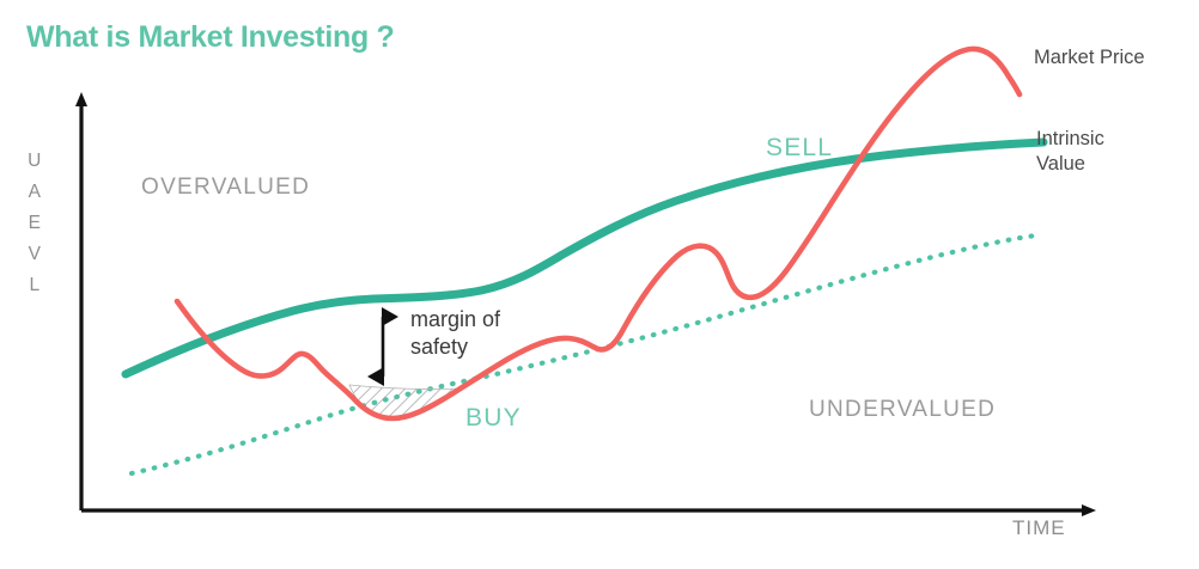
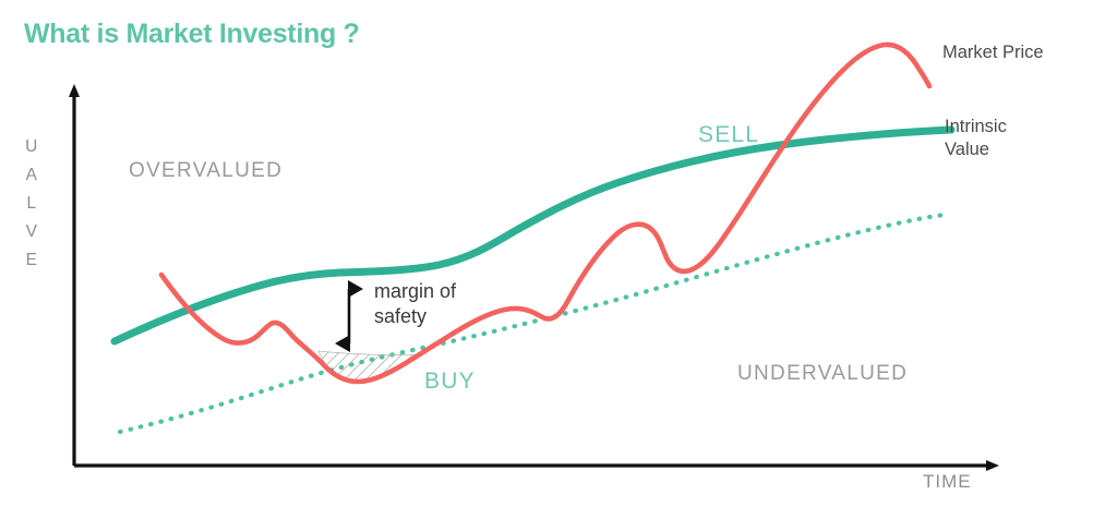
  What is Market Investing ?
  U
  A
- E
+ L
  V
- L
+ E
  TIME
  OVERVALUED
  UNDERVALUED
  SELL
  BUY
  Market Price
  Intrinsic
  Value
  margin of
  safety
